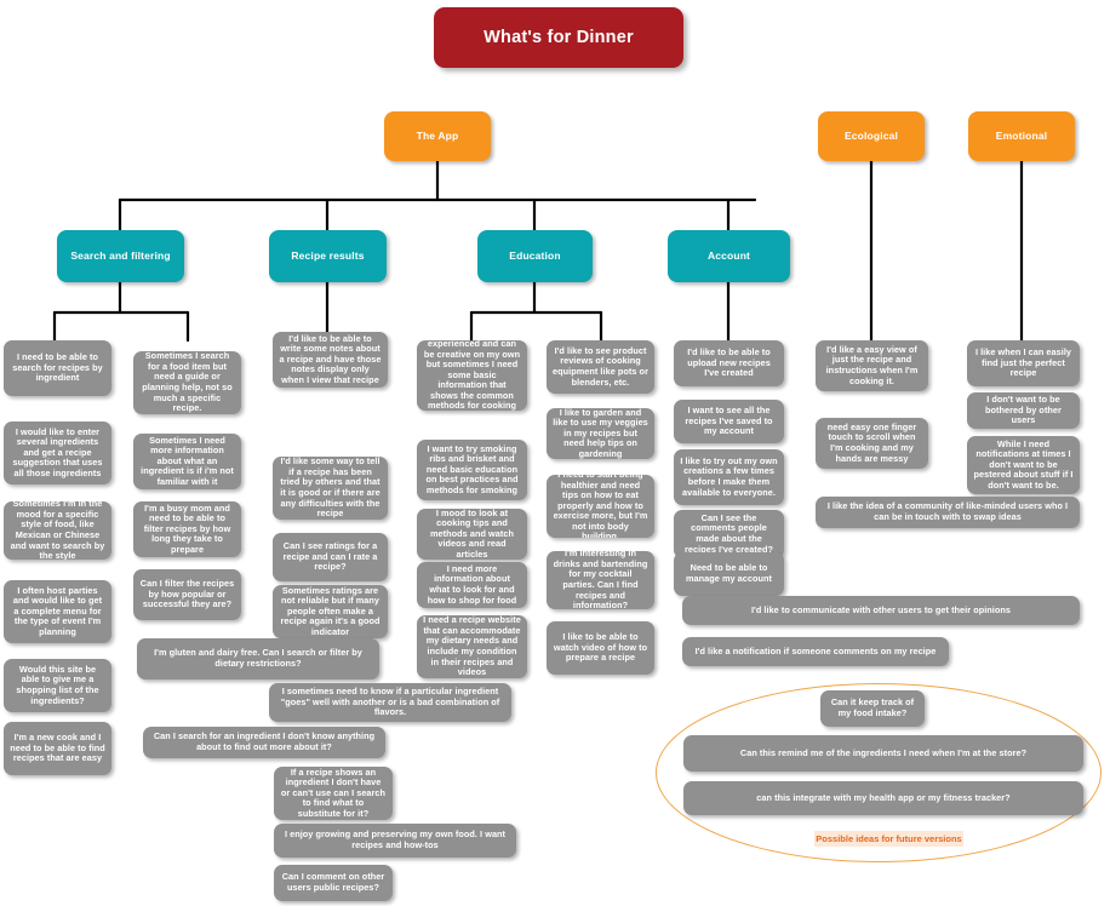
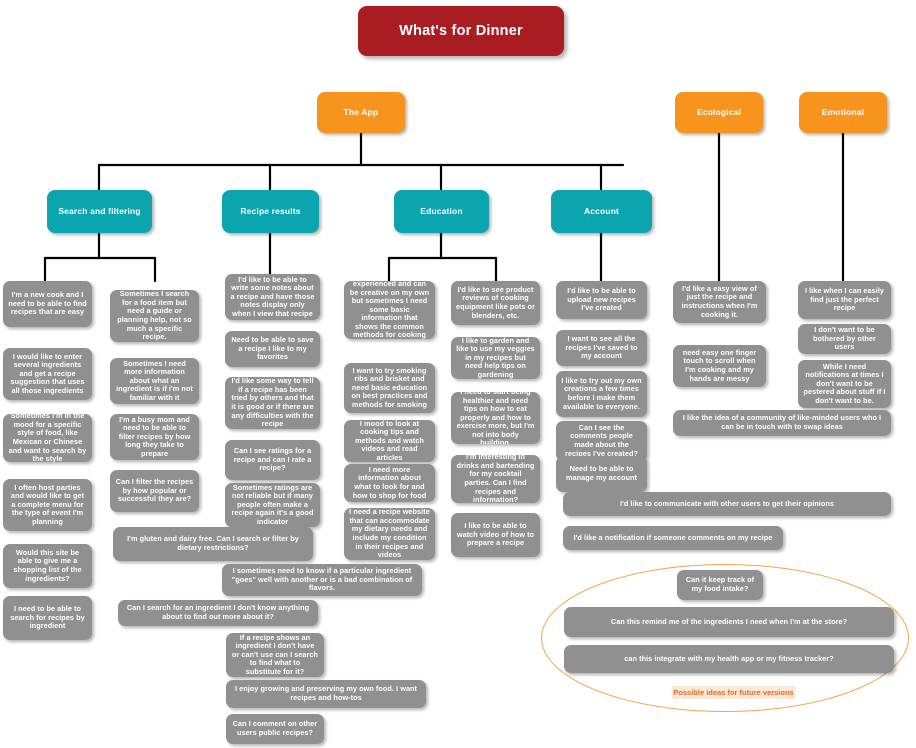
  What's for Dinner
  The App
  Ecological
  Emotional
  Search and filtering
  Recipe results
  Education
  Account
- I need to be able to search for recipes by ingredient
+ I'm a new cook and I need to be able to find recipes that are easy
  I would like to enter several ingredients and get a recipe suggestion that uses all those ingredients
  Sometimes I'm in the mood for a specific style of food, like Mexican or Chinese and want to search by the style
  I often host parties and would like to get a complete menu for the type of event I'm planning
  Would this site be able to give me a shopping list of the ingredients?
- I'm a new cook and I need to be able to find recipes that are easy
+ I need to be able to search for recipes by ingredient
  Sometimes I search for a food item but need a guide or planning help, not so much a specific recipe.
  Sometimes I need more information about what an ingredient is if i'm not familiar with it
  I'm a busy mom and need to be able to filter recipes by how long they take to prepare
  Can I filter the recipes by how popular or successful they are?
  I'd like to be able to write some notes about a recipe and have those notes display only when I view that recipe
+ Need to be able to save a recipe I like to my favorites
  I'd like some way to tell if a recipe has been tried by others and that it is good or if there are any difficulties with the recipe
  Can I see ratings for a recipe and can I rate a recipe?
  Sometimes ratings are not reliable but if many people often make a recipe again it's a good indicator
  experienced and can be creative on my own but sometimes I need some basic information that shows the common methods for cooking
  I want to try smoking ribs and brisket and need basic education on best practices and methods for smoking
  I mood to look at cooking tips and methods and watch videos and read articles
  I need more information about what to look for and how to shop for food
  I need a recipe website that can accommodate my dietary needs and include my condition in their recipes and videos
  I'd like to see product reviews of cooking equipment like pots or blenders, etc.
  I like to garden and like to use my veggies in my recipes but need help tips on gardening
  I need to start being healthier and need tips on how to eat properly and how to exercise more, but I'm not into body building.
  I'm interesting in drinks and bartending for my cocktail parties. Can I find recipes and information?
  I like to be able to watch video of how to prepare a recipe
  I'd like to be able to upload new recipes I've created
  I want to see all the recipes I've saved to my account
  I like to try out my own creations a few times before I make them available to everyone.
  Can I see the comments people made about the recipes I've created?
  Need to be able to manage my account
  I'd like a easy view of just the recipe and instructions when I'm cooking it.
  need easy one finger touch to scroll when I'm cooking and my hands are messy
  I like when I can easily find just the perfect recipe
  I don't want to be bothered by other users
  While I need notifications at times I don't want to be pestered about stuff if I don't want to be.
  I like the idea of a community of like-minded users who I can be in touch with to swap ideas
  I'd like to communicate with other users to get their opinions
  I'd like a notification if someone comments on my recipe
  I'm gluten and dairy free. Can I search or filter by dietary restrictions?
  I sometimes need to know if a particular ingredient "goes" well with another or is a bad combination of flavors.
  Can I search for an ingredient I don't know anything about to find out more about it?
  If a recipe shows an ingredient I don't have or can't use can I search to find what to substitute for it?
  I enjoy growing and preserving my own food. I want recipes and how-tos
  Can I comment on other users public recipes?
  Can it keep track of my food intake?
  Can this remind me of the ingredients I need when I'm at the store?
  can this integrate with my health app or my fitness tracker?
  Possible ideas for future versions
